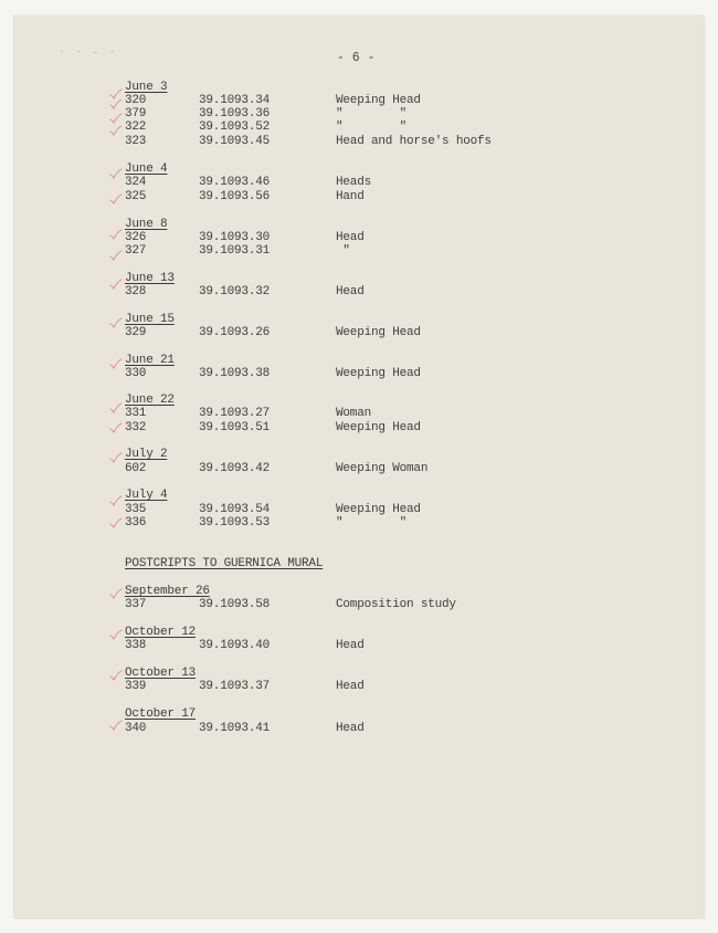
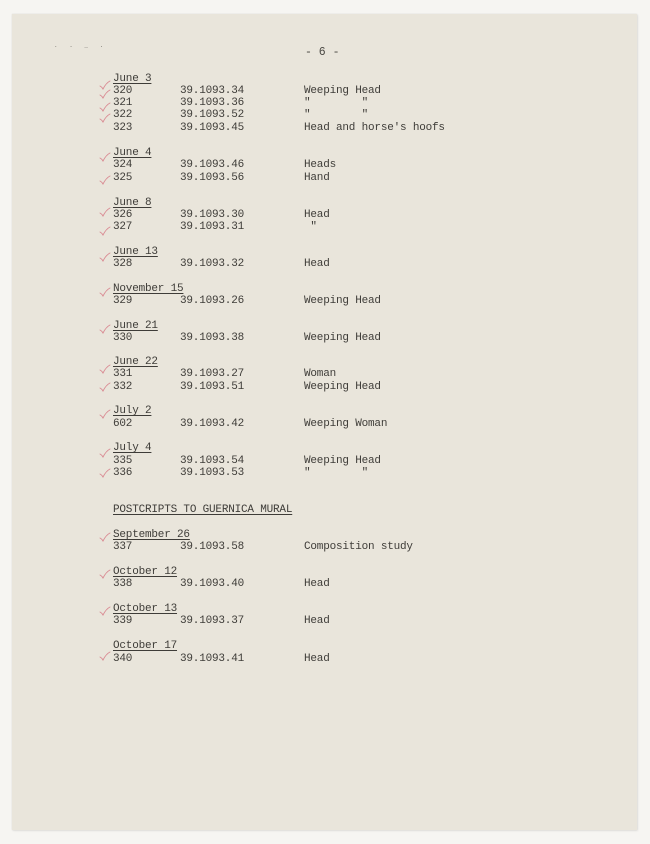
  - 6 -
  June 3
  320
  39.1093.34
  Weeping Head
- 379
+ 321
  39.1093.36
  " "
  322
  39.1093.52
  " "
  323
  39.1093.45
  Head and horse's hoofs
  June 4
  324
  39.1093.46
  Heads
  325
  39.1093.56
  Hand
  June 8
  326
  39.1093.30
  Head
  327
  39.1093.31
  "
  June 13
  328
  39.1093.32
  Head
- June 15
+ November 15
  329
  39.1093.26
  Weeping Head
  June 21
  330
  39.1093.38
  Weeping Head
  June 22
  331
  39.1093.27
  Woman
  332
  39.1093.51
  Weeping Head
  July 2
  602
  39.1093.42
  Weeping Woman
  July 4
  335
  39.1093.54
  Weeping Head
  336
  39.1093.53
  " "
  POSTCRIPTS TO GUERNICA MURAL
  September 26
  337
  39.1093.58
  Composition study
  October 12
  338
  39.1093.40
  Head
  October 13
  339
  39.1093.37
  Head
  October 17
  340
  39.1093.41
  Head
